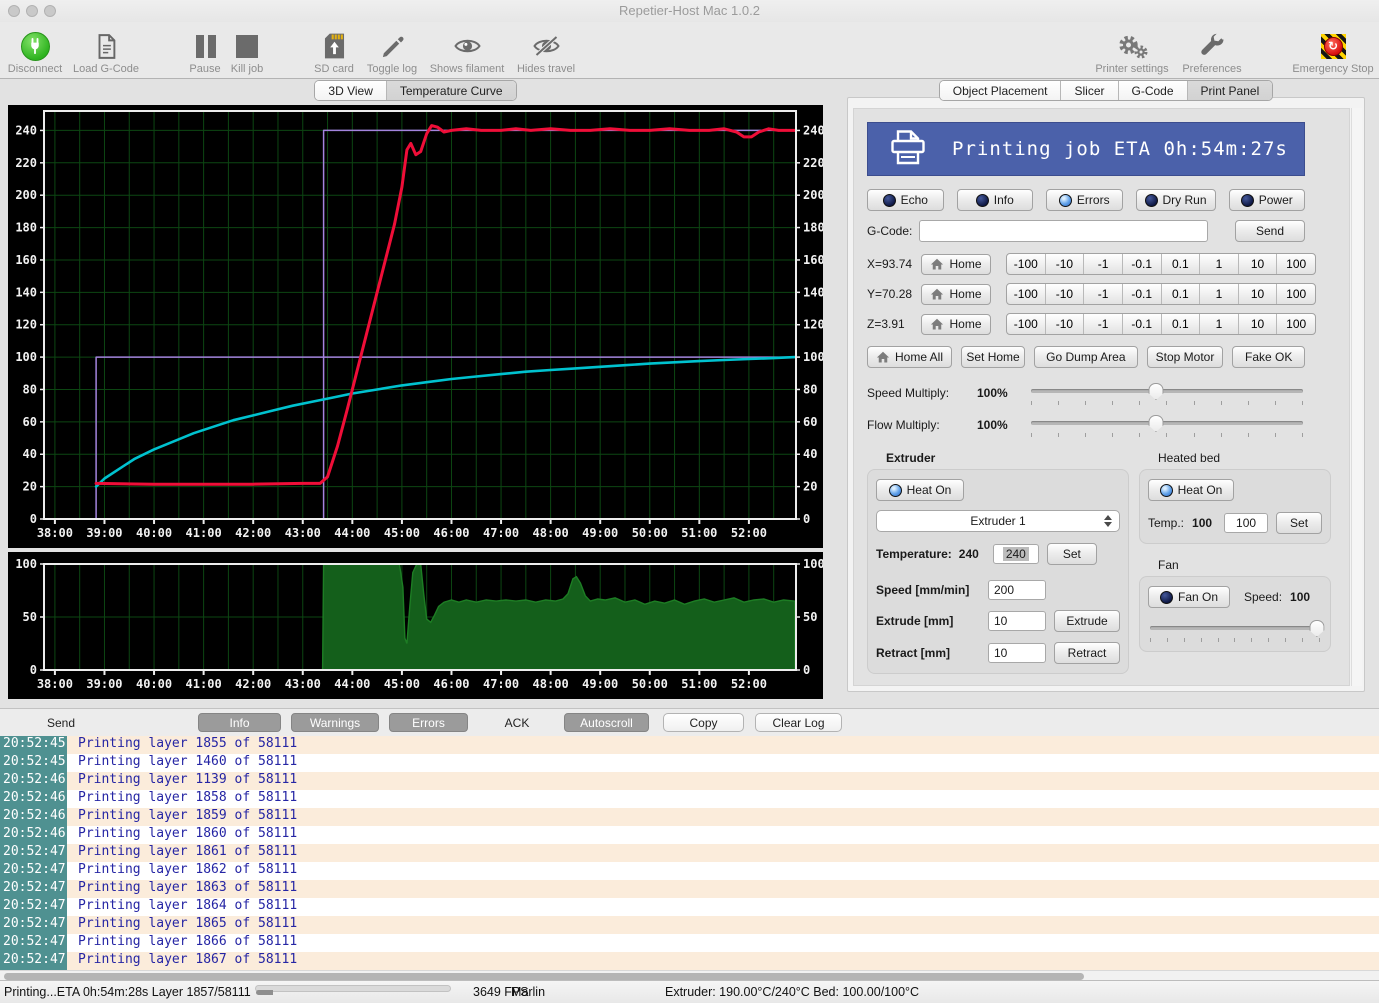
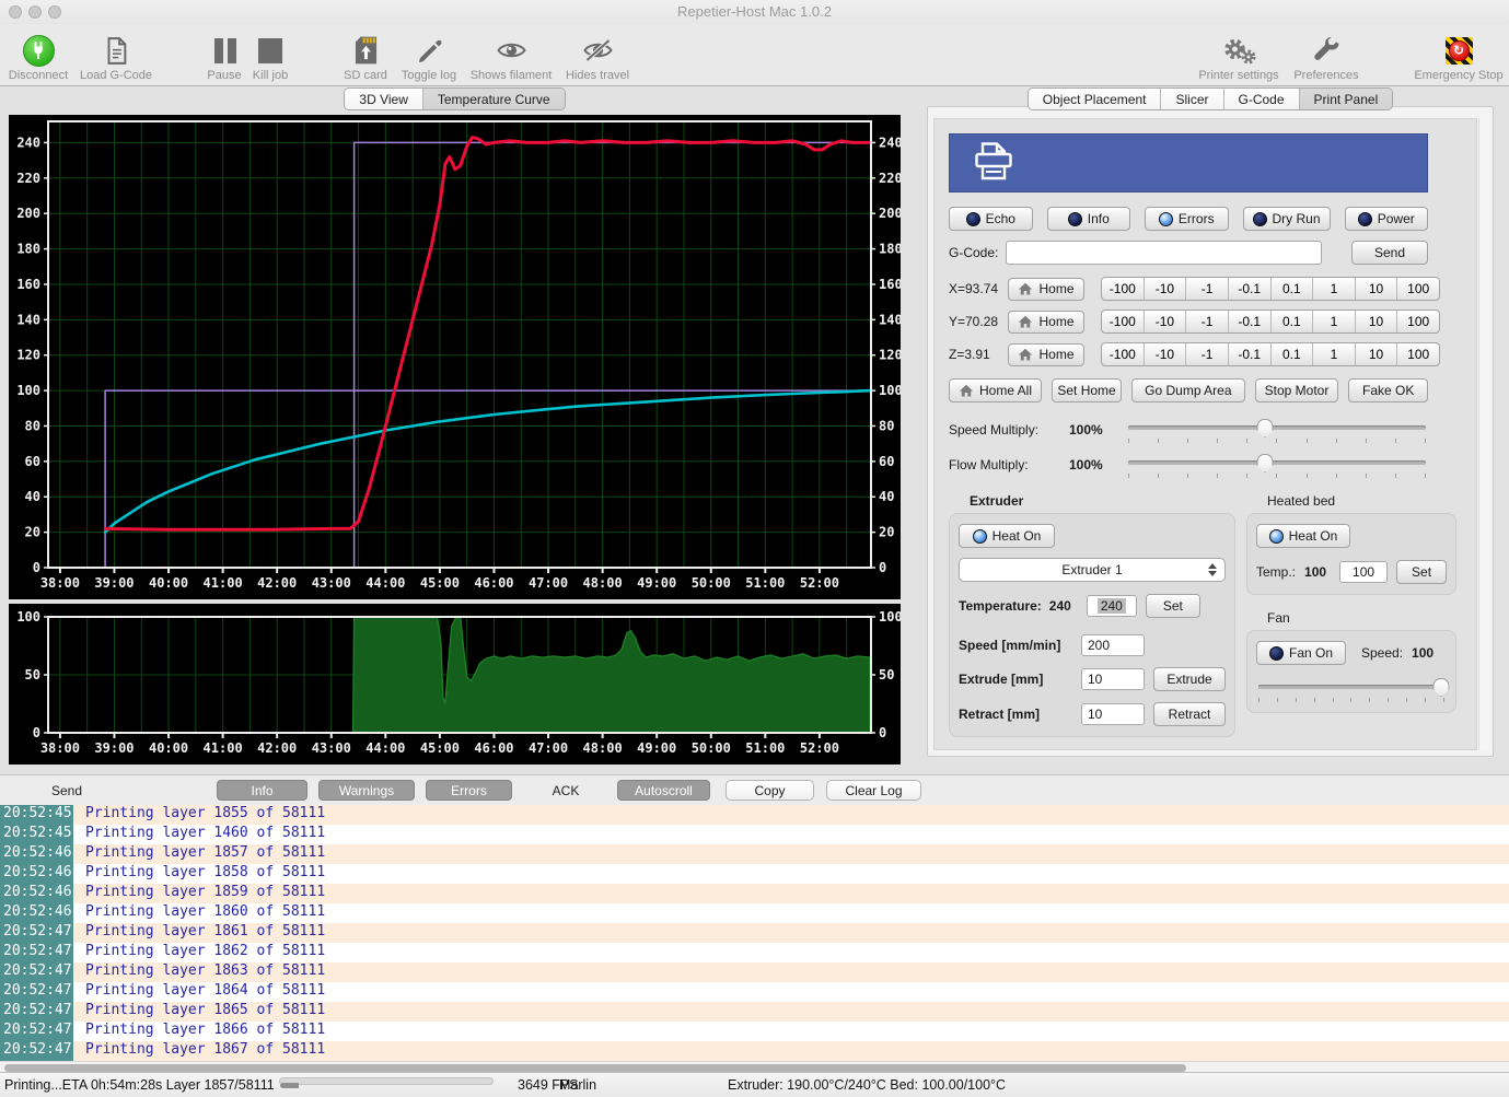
  Repetier-Host Mac 1.0.2
  Disconnect
  Load G-Code
  Pause
  Kill job
  SD card
  Toggle log
  Shows filament
  Hides travel
  Printer settings
  Preferences
  ↻
  Emergency Stop
  3D View
  Temperature Curve
  38:00
  39:00
  40:00
  41:00
  42:00
  43:00
  44:00
  45:00
  46:00
  47:00
  48:00
  49:00
  50:00
  51:00
  52:00
  0
  0
  20
  20
  40
  40
  60
  60
  80
  80
  100
  100
  120
  120
  140
  140
  160
  160
  180
  180
  200
  200
  220
  220
  240
  240
  38:00
  39:00
  40:00
  41:00
  42:00
  43:00
  44:00
  45:00
  46:00
  47:00
  48:00
  49:00
  50:00
  51:00
  52:00
  0
  0
  50
  50
  100
  100
  Object Placement
  Slicer
  G-Code
  Print Panel
- Printing job ETA 0h:54m:27s
  Echo
  Info
  Errors
  Dry Run
  Power
  G-Code:
  Send
  X=93.74
  Home
  -100
  -10
  -1
  -0.1
  0.1
  1
  10
  100
  Y=70.28
  Home
  -100
  -10
  -1
  -0.1
  0.1
  1
  10
  100
  Z=3.91
  Home
  -100
  -10
  -1
  -0.1
  0.1
  1
  10
  100
  Home All
  Set Home
  Go Dump Area
  Stop Motor
  Fake OK
  Speed Multiply:
  100%
  Flow Multiply:
  100%
  Extruder
  Heat On
  Extruder 1
  Temperature:
  240
  240
  Set
  Speed [mm/min]
  200
  Extrude [mm]
  10
  Extrude
  Retract [mm]
  10
  Retract
  Heated bed
  Heat On
  Temp.:
  100
  100
  Set
  Fan
  Fan On
  Speed:
  100
  Send
  Info
  Warnings
  Errors
  ACK
  Autoscroll
  Copy
  Clear Log
  20:52:45
  Printing layer 1855 of 58111
  20:52:45
  Printing layer 1460 of 58111
  20:52:46
- Printing layer 1139 of 58111
+ Printing layer 1857 of 58111
  20:52:46
  Printing layer 1858 of 58111
  20:52:46
  Printing layer 1859 of 58111
  20:52:46
  Printing layer 1860 of 58111
  20:52:47
  Printing layer 1861 of 58111
  20:52:47
  Printing layer 1862 of 58111
  20:52:47
  Printing layer 1863 of 58111
  20:52:47
  Printing layer 1864 of 58111
  20:52:47
  Printing layer 1865 of 58111
  20:52:47
  Printing layer 1866 of 58111
  20:52:47
  Printing layer 1867 of 58111
  Printing...ETA 0h:54m:28s Layer 1857/58111
  3649 FPS
  Marlin
  Extruder: 190.00°C/240°C Bed: 100.00/100°C
